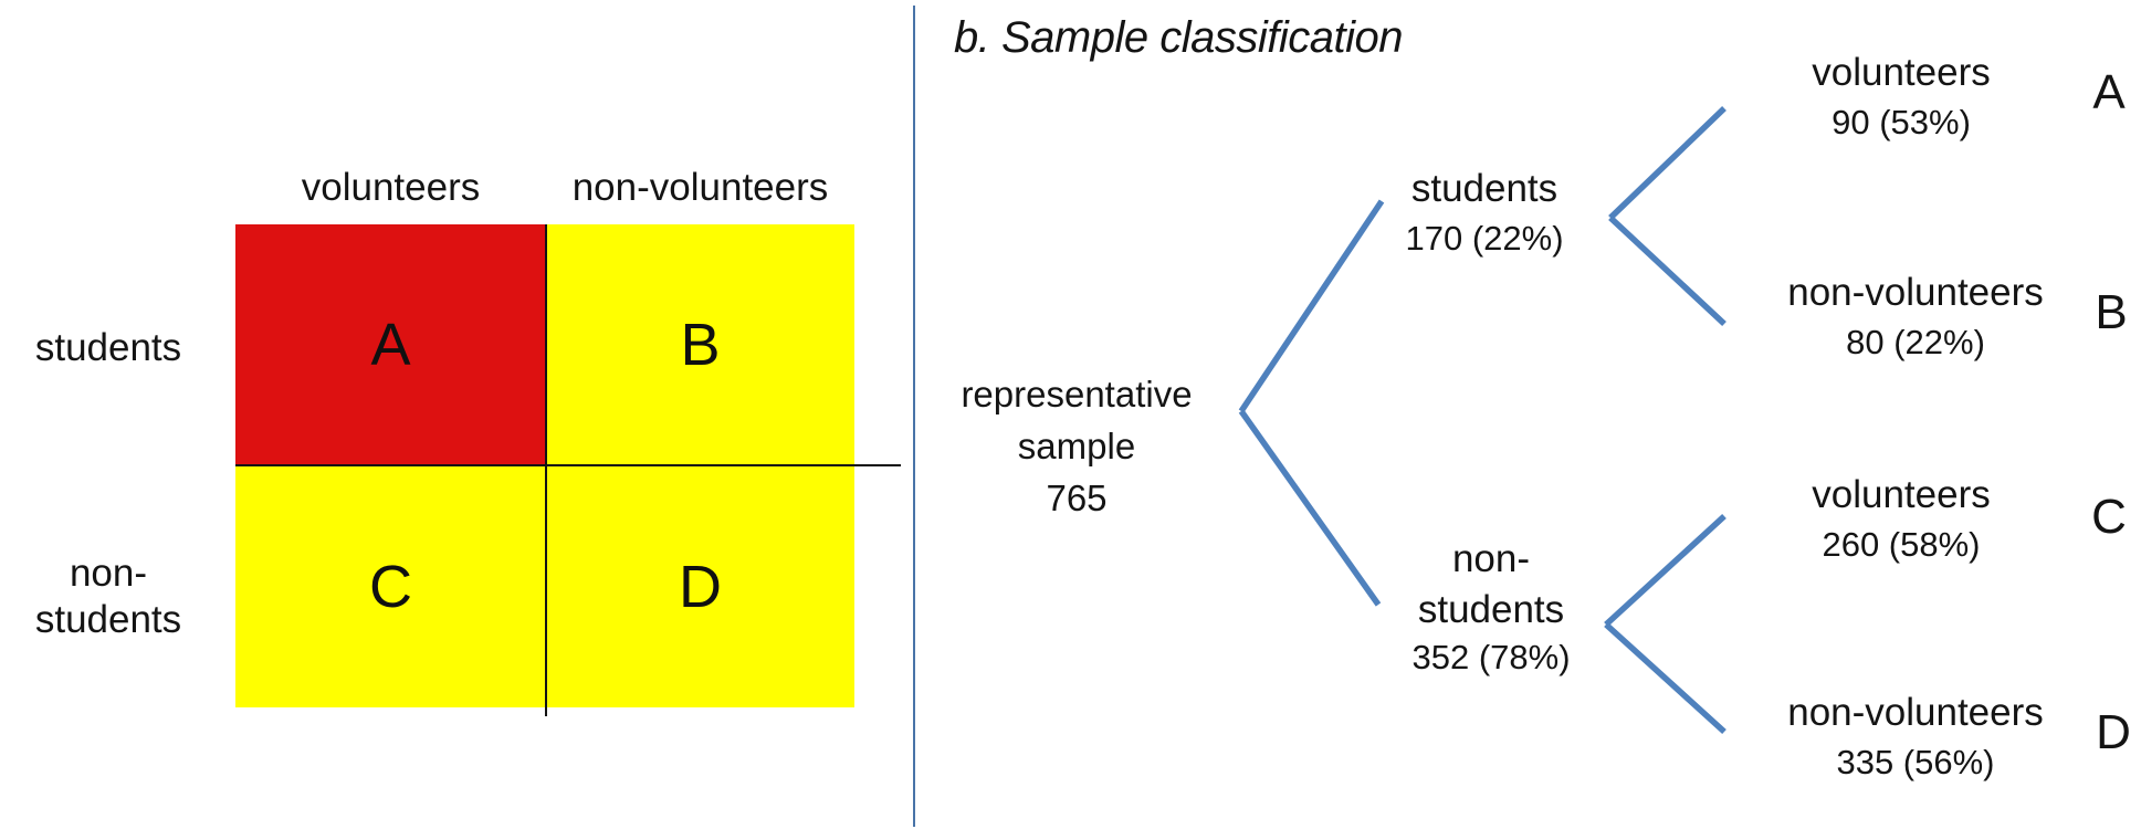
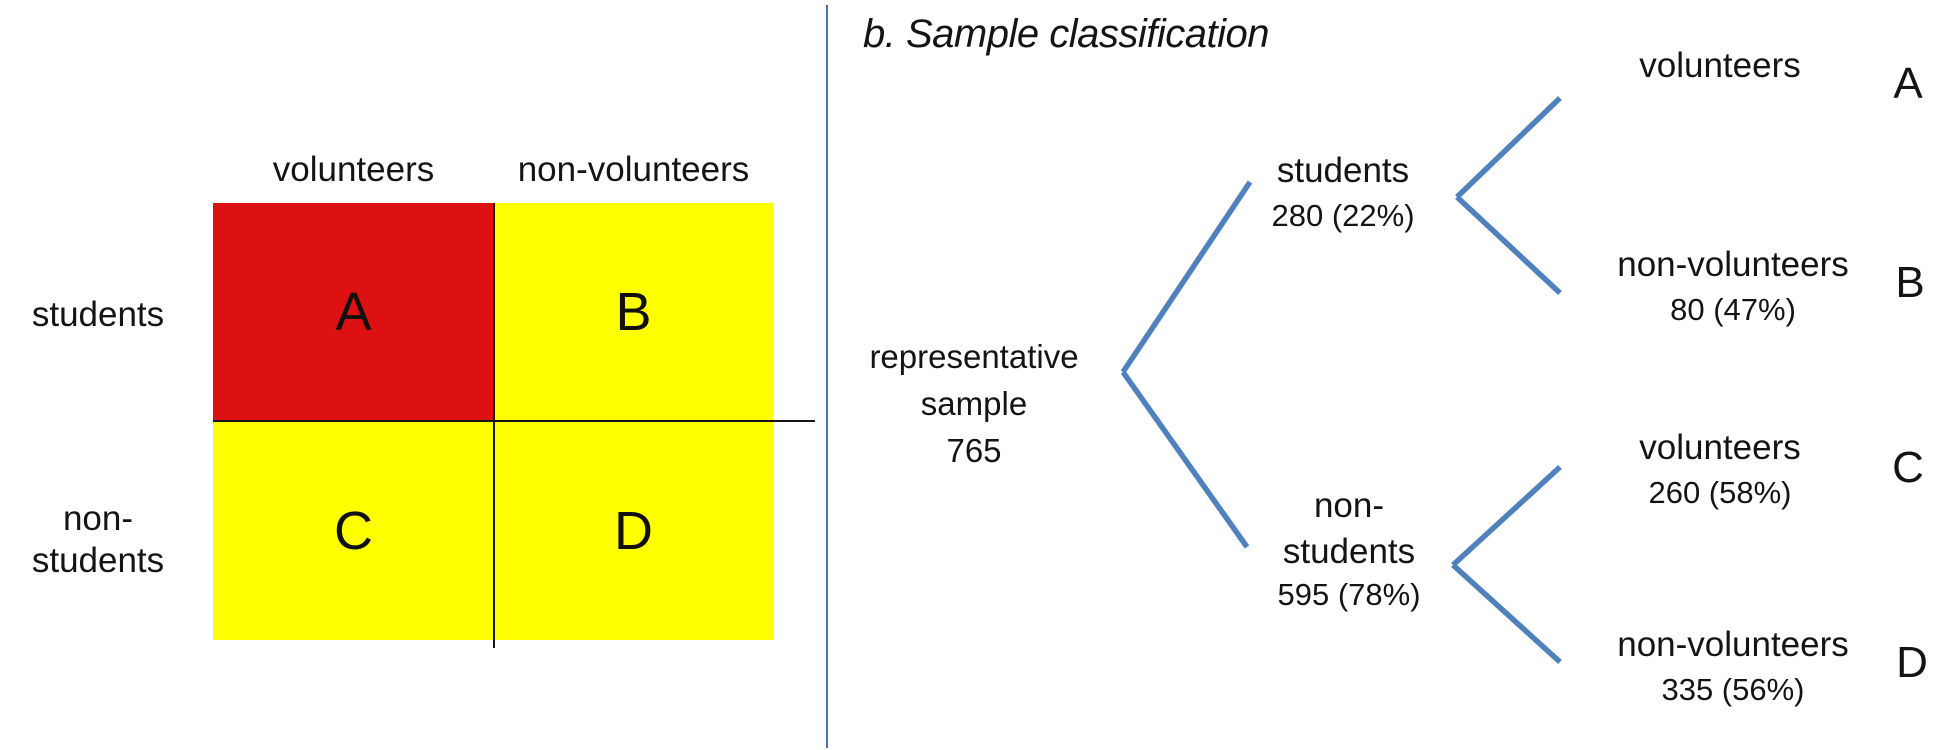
  volunteers
  non-volunteers
  students
  non-
  students
  A
  B
  C
  D
  b. Sample classification
  representative
  sample
  765
  students
- 170 (22%)
+ 280 (22%)
  non-
  students
- 352 (78%)
+ 595 (78%)
  volunteers
- 90 (53%)
  A
  non-volunteers
- 80 (22%)
+ 80 (47%)
  B
  volunteers
  260 (58%)
  C
  non-volunteers
  335 (56%)
  D
